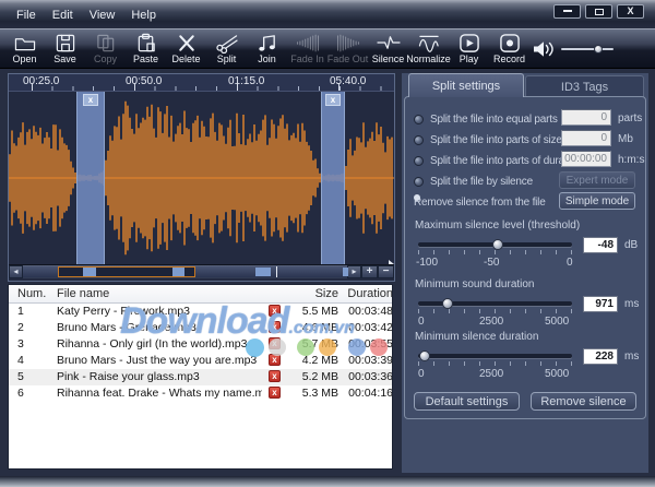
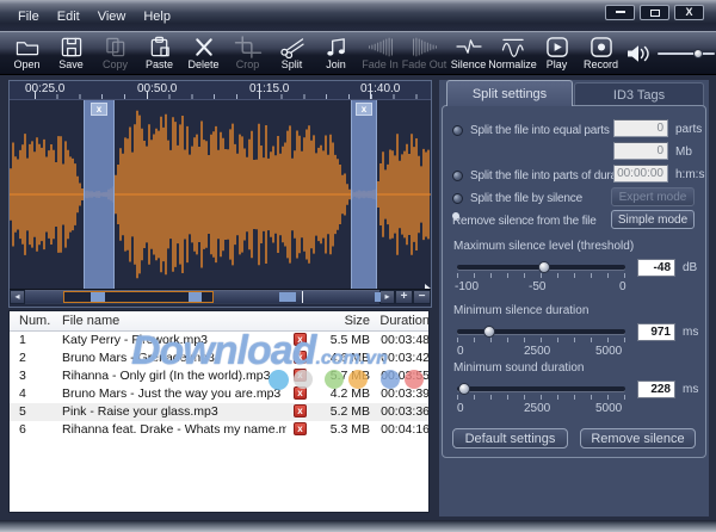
  File
  Edit
  View
  Help
  X
  Open
  Save
  Copy
  Paste
  Delete
+ Crop
  Split
  Join
  Fade In
  Fade Out
  Silence
  Normalize
  Play
  Record
  00:25.0
  00:50.0
  01:15.0
- 05:40.0
+ 01:40.0
  x
  x
  ◂
  ▸
  +
  −
  Num.
  File name
  Size
  Duration
  1
  Katy Perry - Firework.mp3
  x
  5.5 MB
  00:03:48
  2
  Bruno Mars - Grenade.mp3
  x
  4.6 MB
  00:03:42
  3
  Rihanna - Only girl (In the world).mp3
  x
  5.7 MB
  00:03:55
  4
  Bruno Mars - Just the way you are.mp3
  x
  4.2 MB
  00:03:39
  5
  Pink - Raise your glass.mp3
  x
  5.2 MB
  00:03:36
  6
  Rihanna feat. Drake - Whats my name.m
  x
  5.3 MB
  00:04:16
  Download.com.vn
  Split settings
  ID3 Tags
  Split the file into equal parts
  0
  parts
- Split the file into parts of size
  0
  Mb
  Split the file into parts of dur
  00:00:00
  h:m:s
  Split the file by silence
  Expert mode
  Remove silence from the file
  Simple mode
  Maximum silence level (threshold)
  -48
  dB
  -100
  -50
  0
- Minimum sound duration
+ Minimum silence duration
  971
  ms
  0
  2500
  5000
- Minimum silence duration
+ Minimum sound duration
  228
  ms
  0
  2500
  5000
  Default settings
  Remove silence
